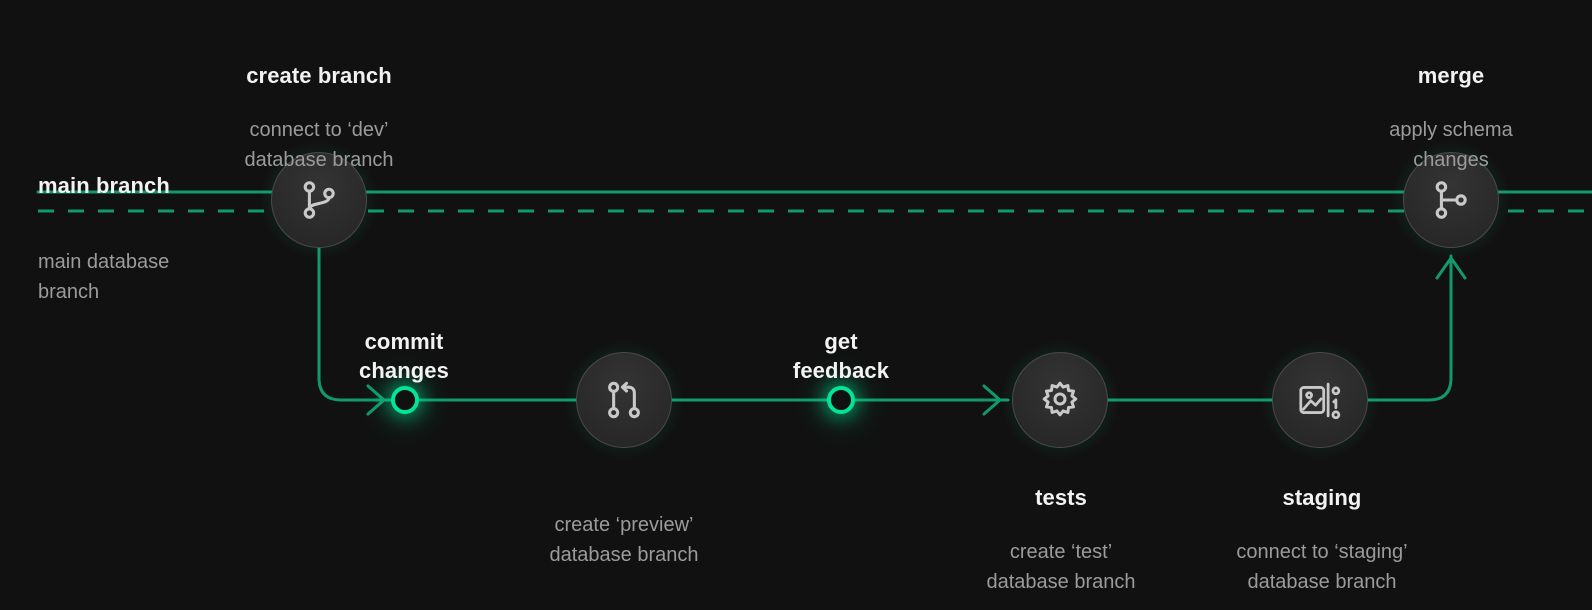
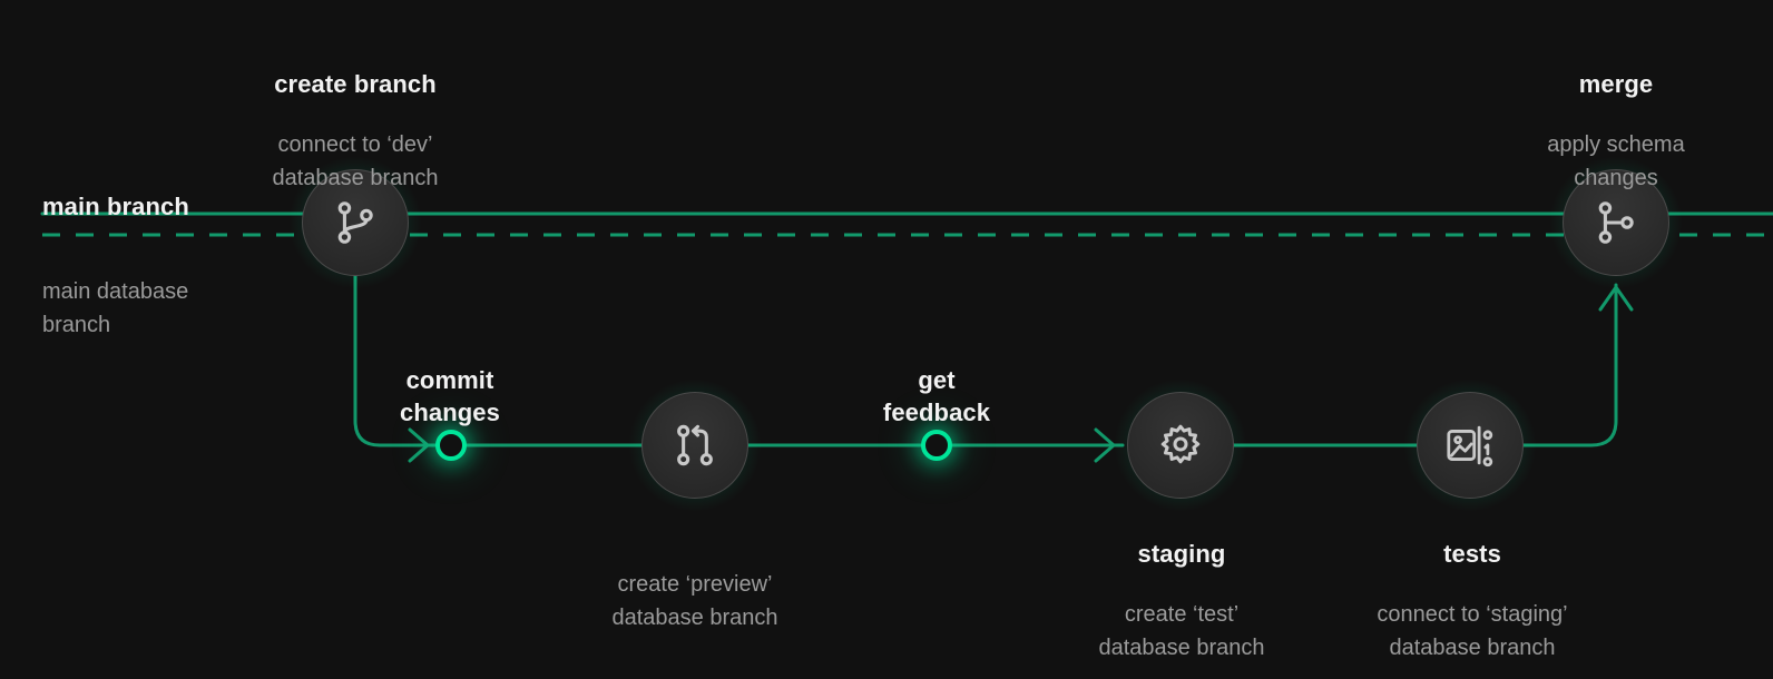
  main branch
  main database
  branch
  create branch
  connect to ‘dev’
  database branch
  merge
  apply schema
  changes
  commit
  changes
  create ‘preview’
  database branch
  get
  feedback
- tests
+ staging
  create ‘test’
  database branch
- staging
+ tests
  connect to ‘staging’
  database branch
